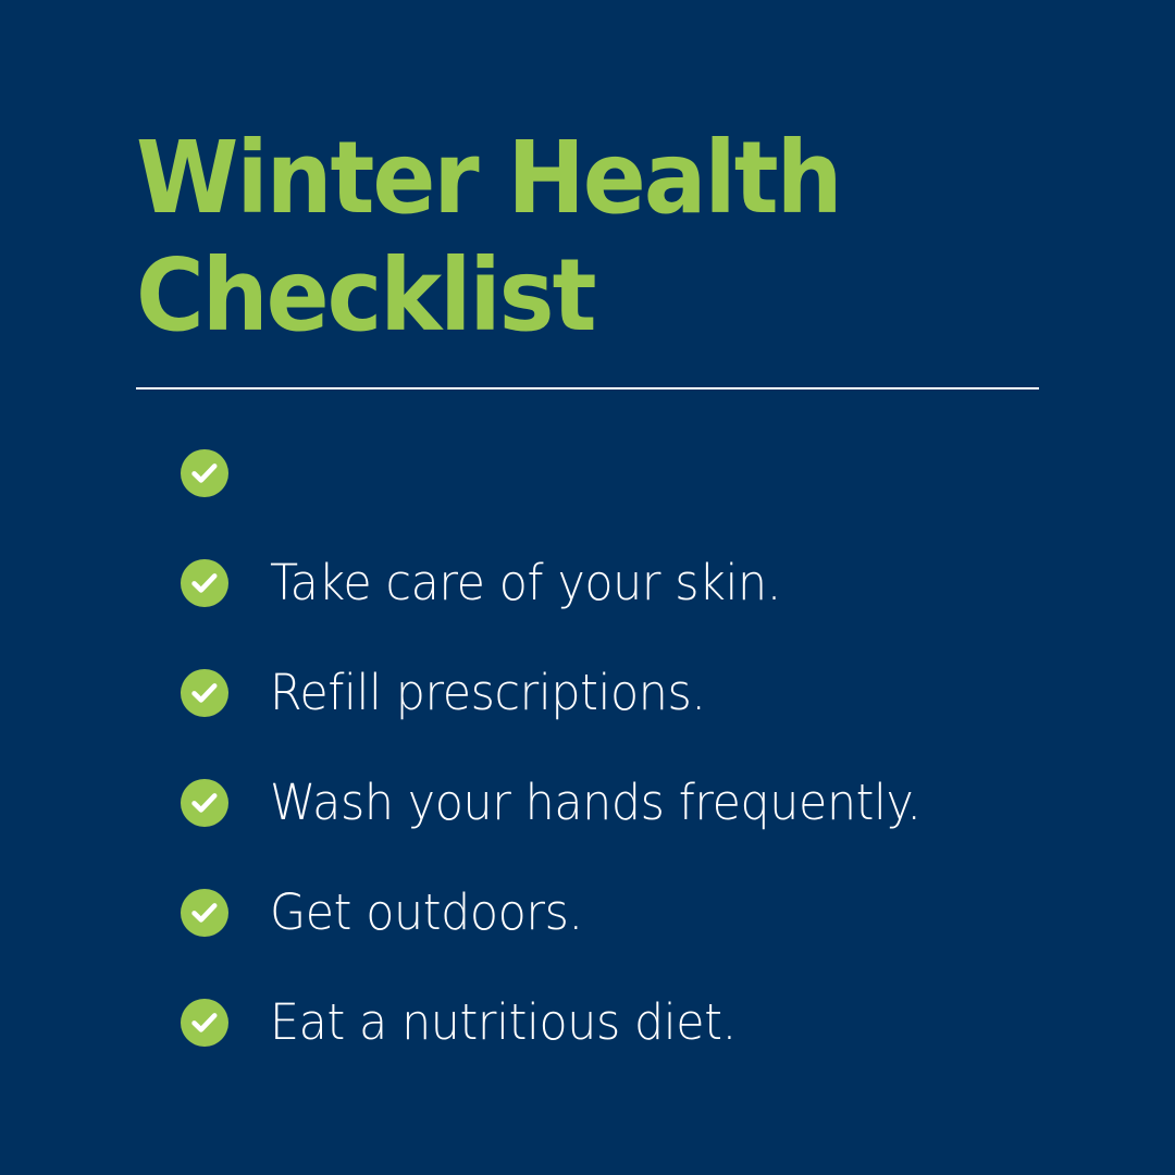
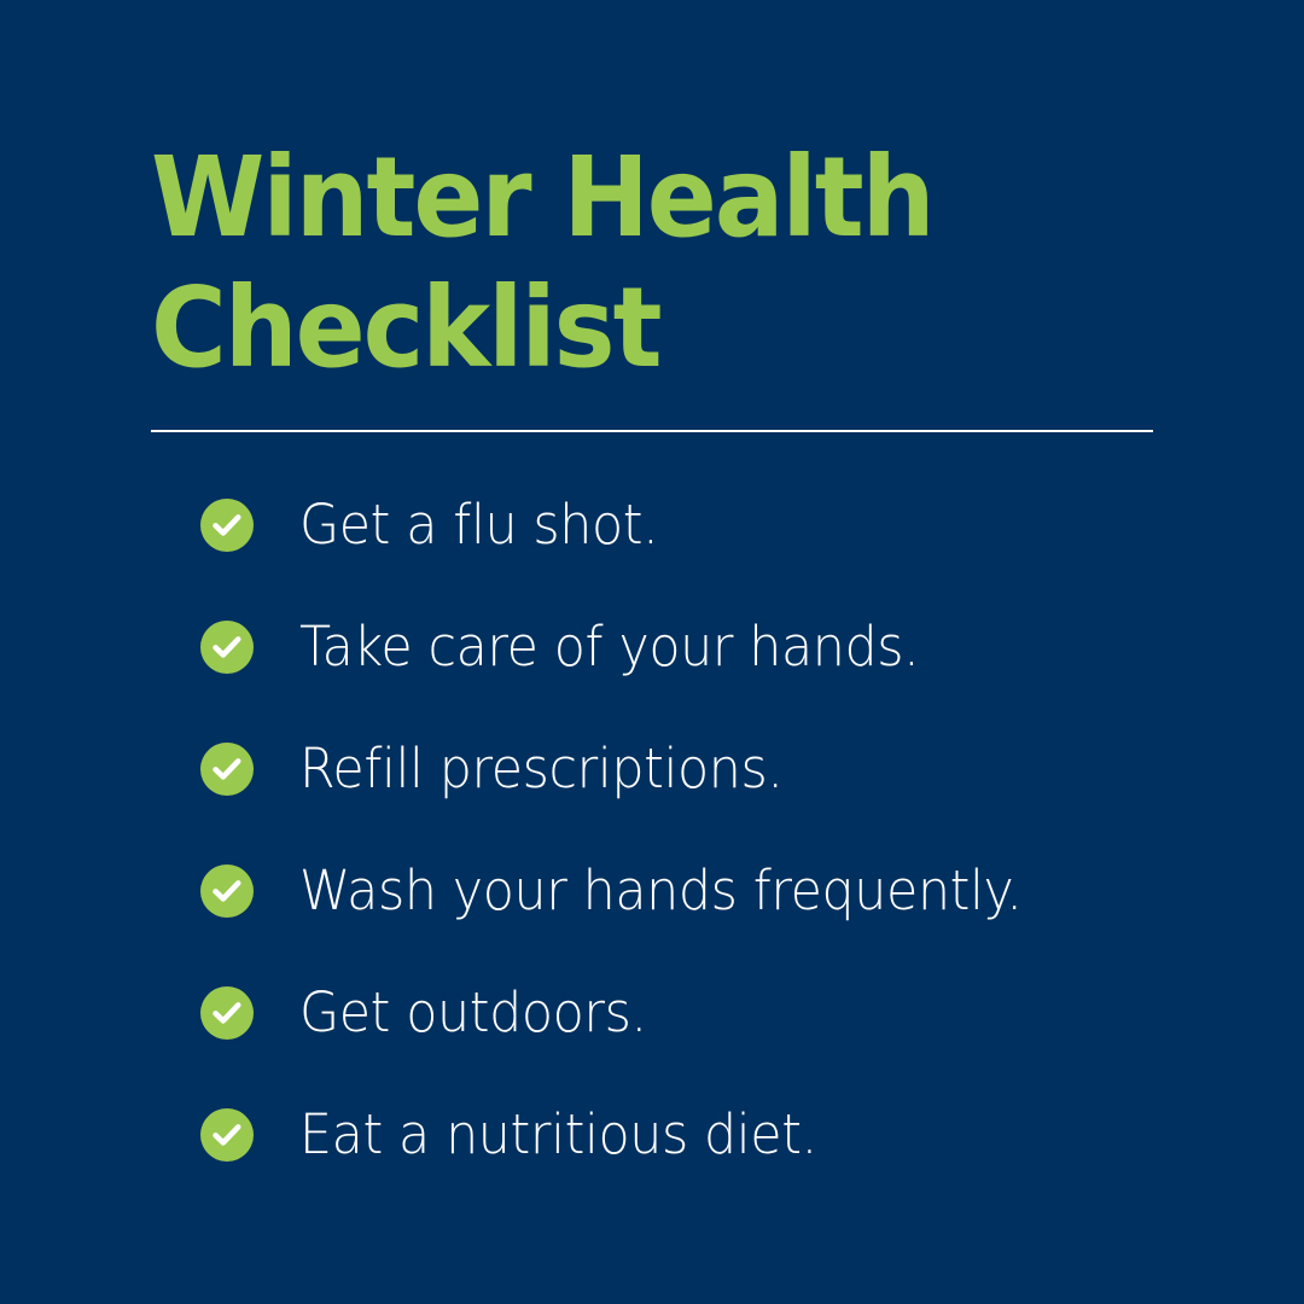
  Winter Health
  Checklist
+ Get a flu shot.
- Take care of your skin.
+ Take care of your hands.
  Refill prescriptions.
  Wash your hands frequently.
  Get outdoors.
  Eat a nutritious diet.
